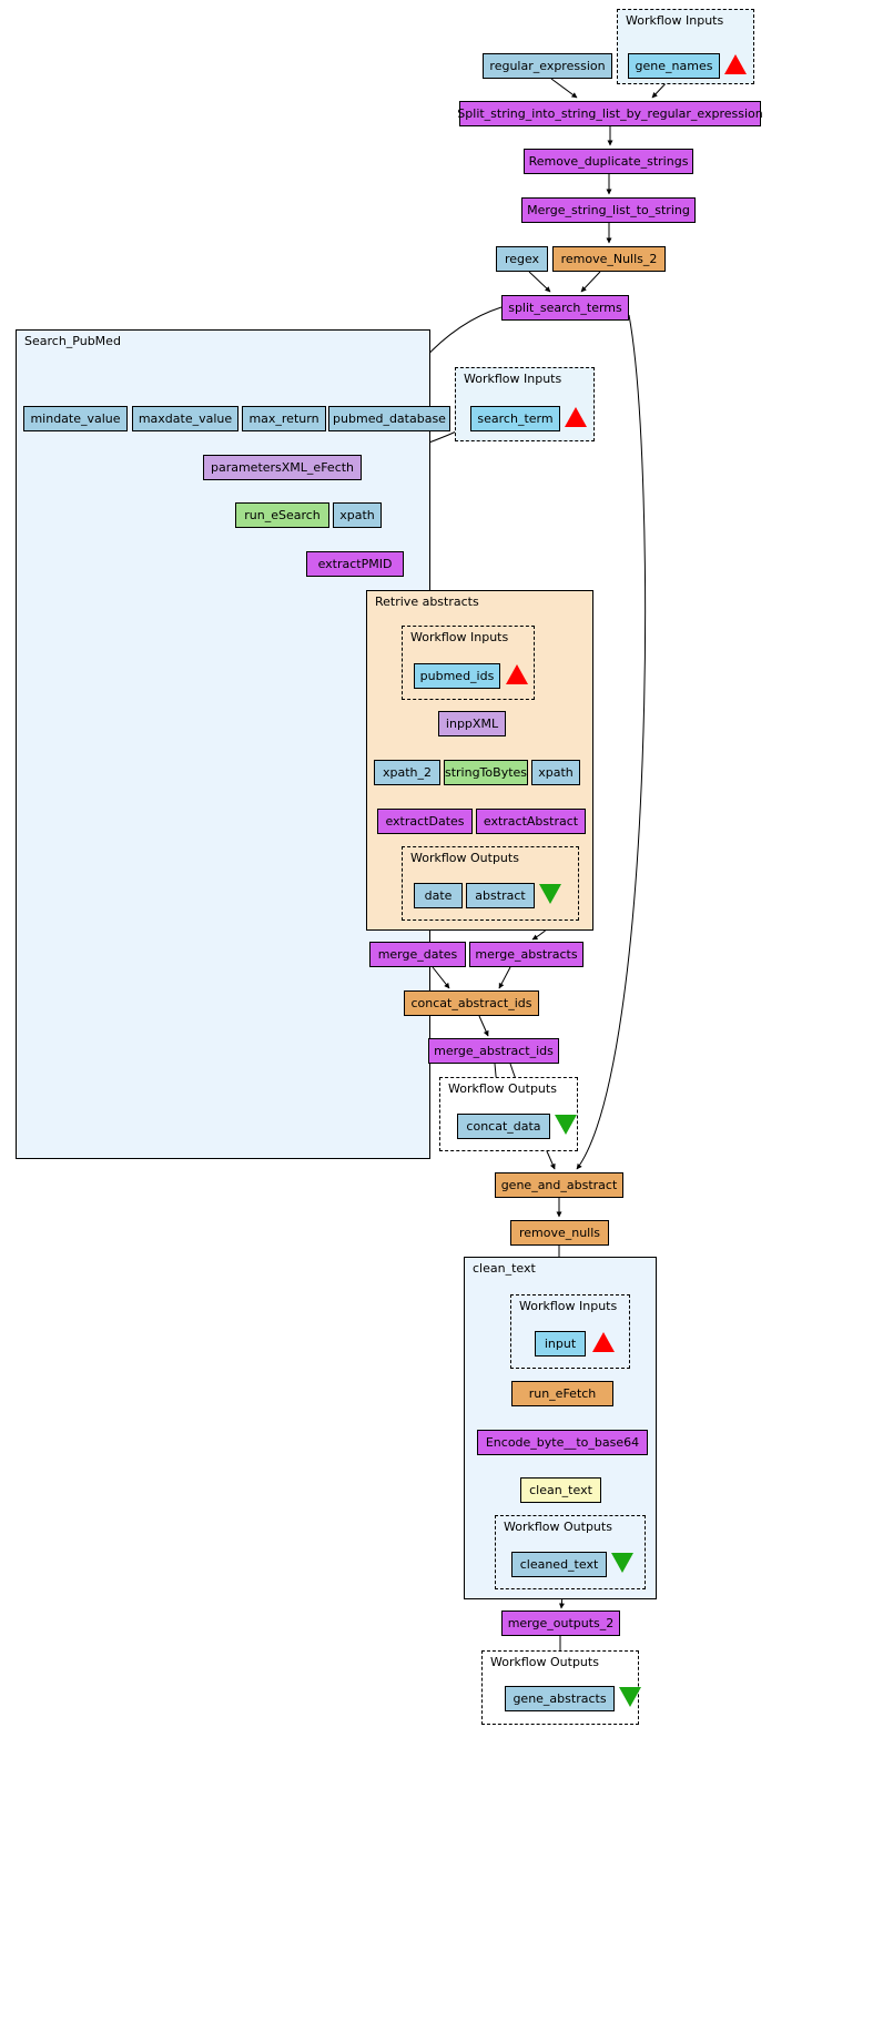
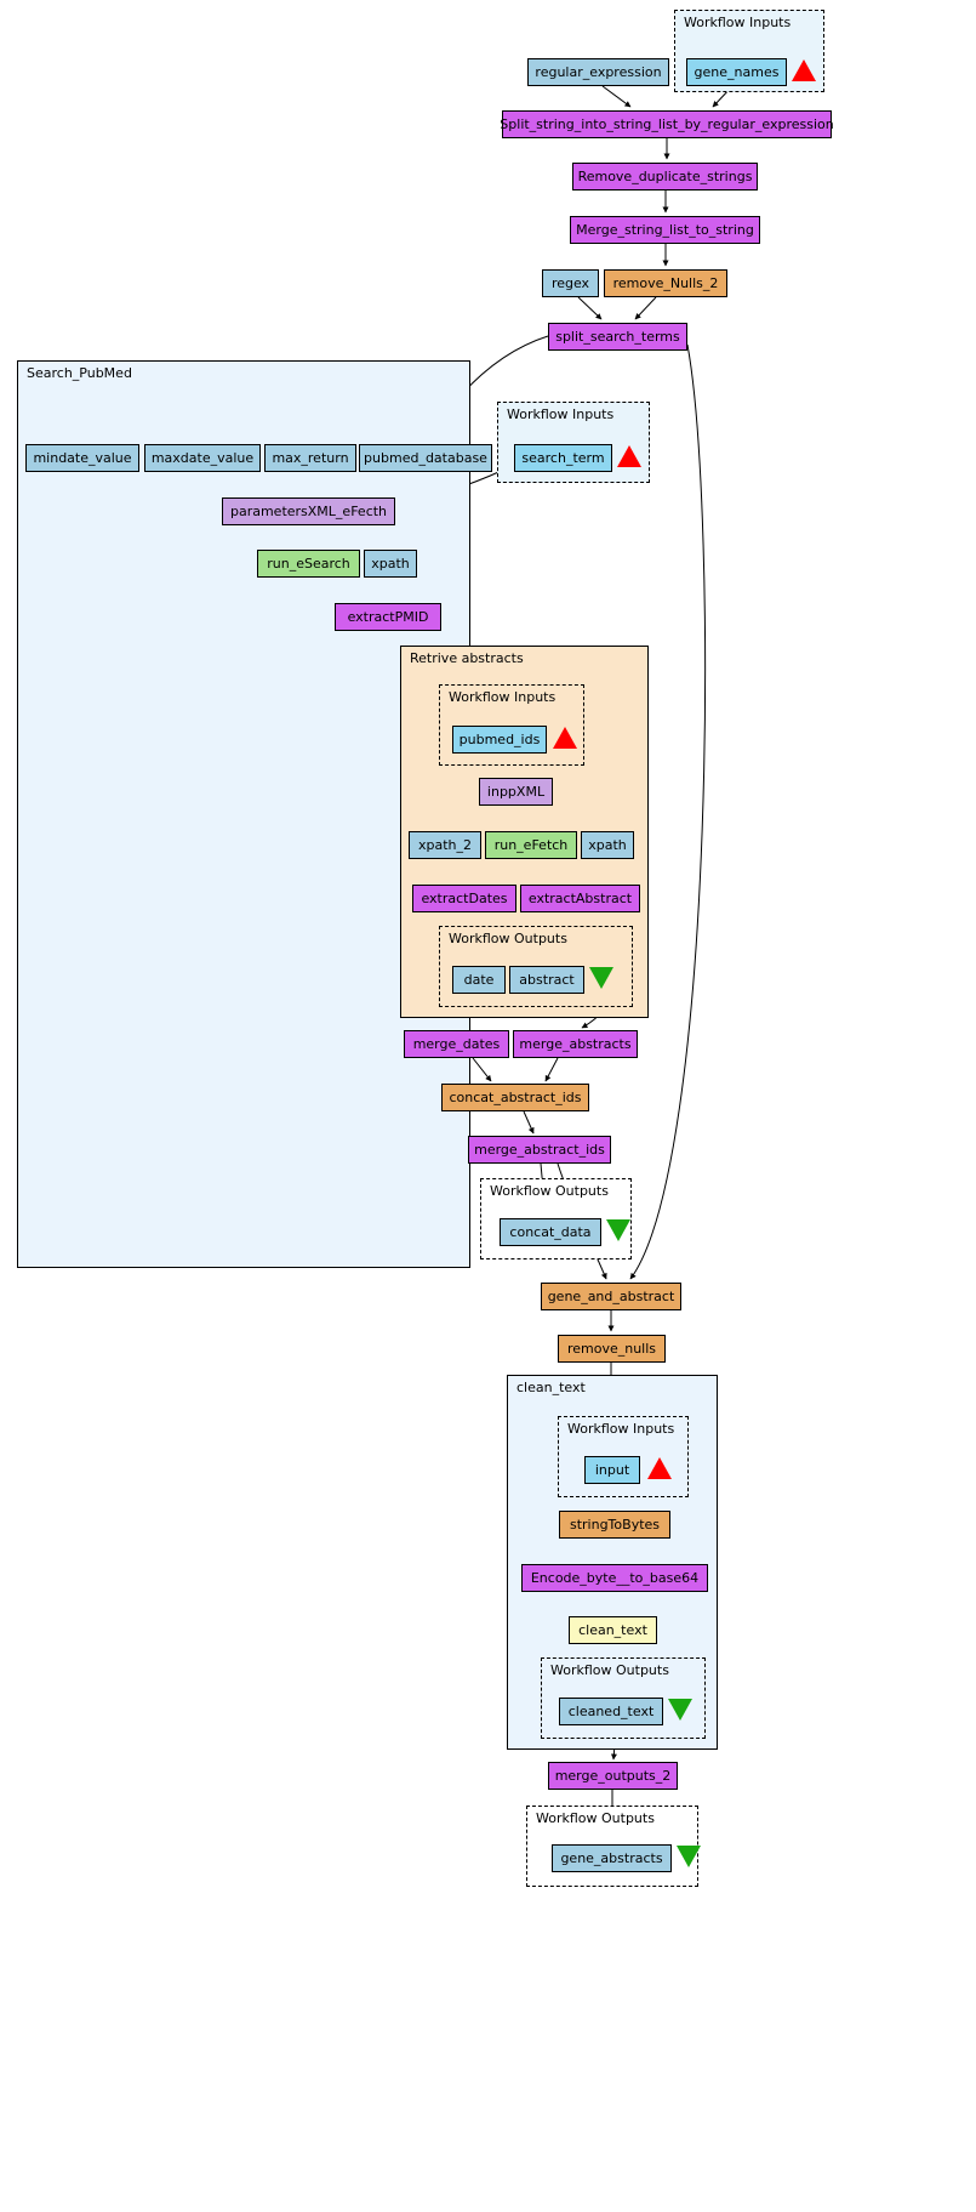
  Workflow Inputs
  Search_PubMed
  Workflow Inputs
  Retrive abstracts
  Workflow Inputs
  Workflow Outputs
  Workflow Outputs
  clean_text
  Workflow Inputs
  Workflow Outputs
  Workflow Outputs
  regular_expression
  gene_names
  Split_string_into_string_list_by_regular_expression
  Remove_duplicate_strings
  Merge_string_list_to_string
  regex
  remove_Nulls_2
  split_search_terms
  mindate_value
  maxdate_value
  max_return
  pubmed_database
  search_term
  parametersXML_eFecth
  run_eSearch
  xpath
  extractPMID
  pubmed_ids
  inppXML
  xpath_2
- stringToBytes
+ run_eFetch
  xpath
  extractDates
  extractAbstract
  date
  abstract
  merge_dates
  merge_abstracts
  concat_abstract_ids
  merge_abstract_ids
  concat_data
  gene_and_abstract
  remove_nulls
  input
- run_eFetch
+ stringToBytes
  Encode_byte__to_base64
  clean_text
  cleaned_text
  merge_outputs_2
  gene_abstracts
